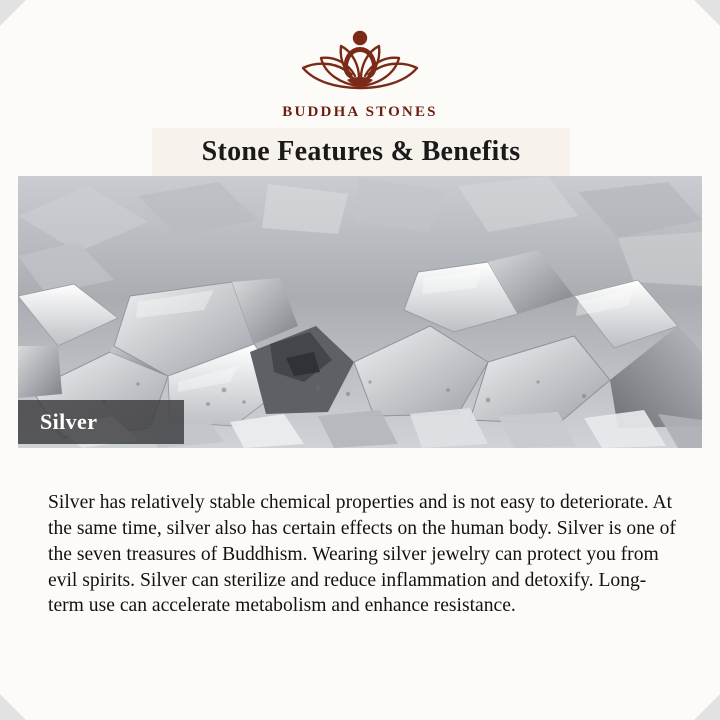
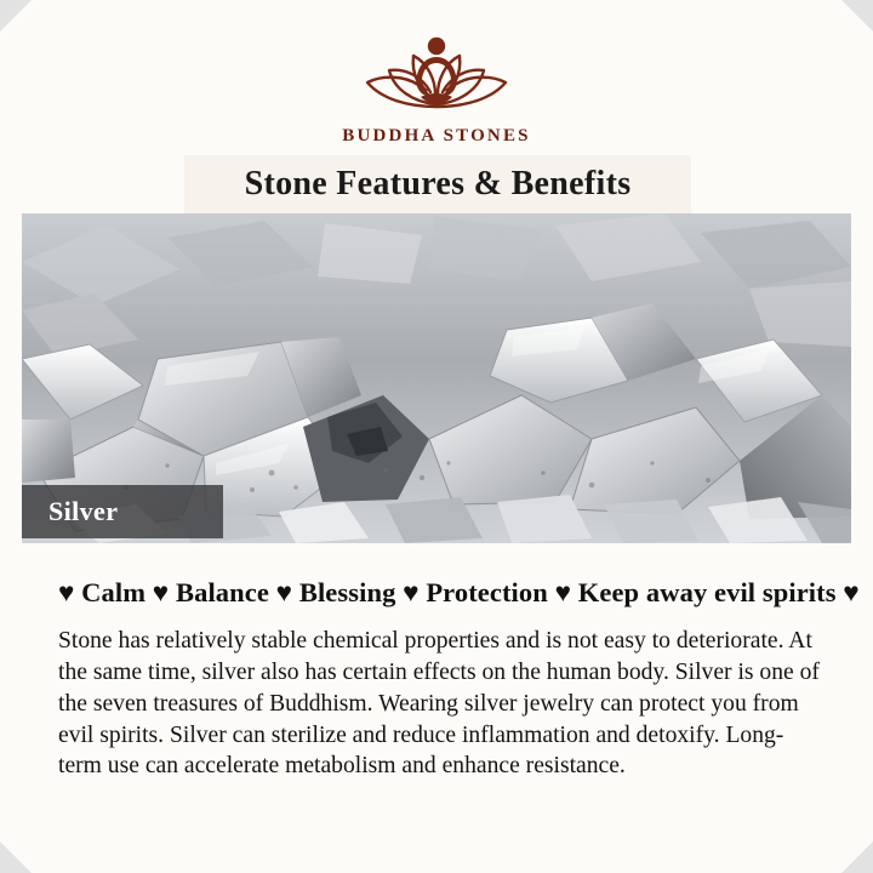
  BUDDHA STONES
  Stone Features & Benefits
  Silver
+ ♥ Calm ♥ Balance ♥ Blessing ♥ Protection ♥ Keep away evil spirits ♥
- Silver has relatively stable chemical properties and is not easy to deteriorate. At the same time, silver also has certain effects on the human body. Silver is one of the seven treasures of Buddhism. Wearing silver jewelry can protect you from evil spirits. Silver can sterilize and reduce inflammation and detoxify. Long-term use can accelerate metabolism and enhance resistance.
+ Stone has relatively stable chemical properties and is not easy to deteriorate. At the same time, silver also has certain effects on the human body. Silver is one of the seven treasures of Buddhism. Wearing silver jewelry can protect you from evil spirits. Silver can sterilize and reduce inflammation and detoxify. Long-term use can accelerate metabolism and enhance resistance.
